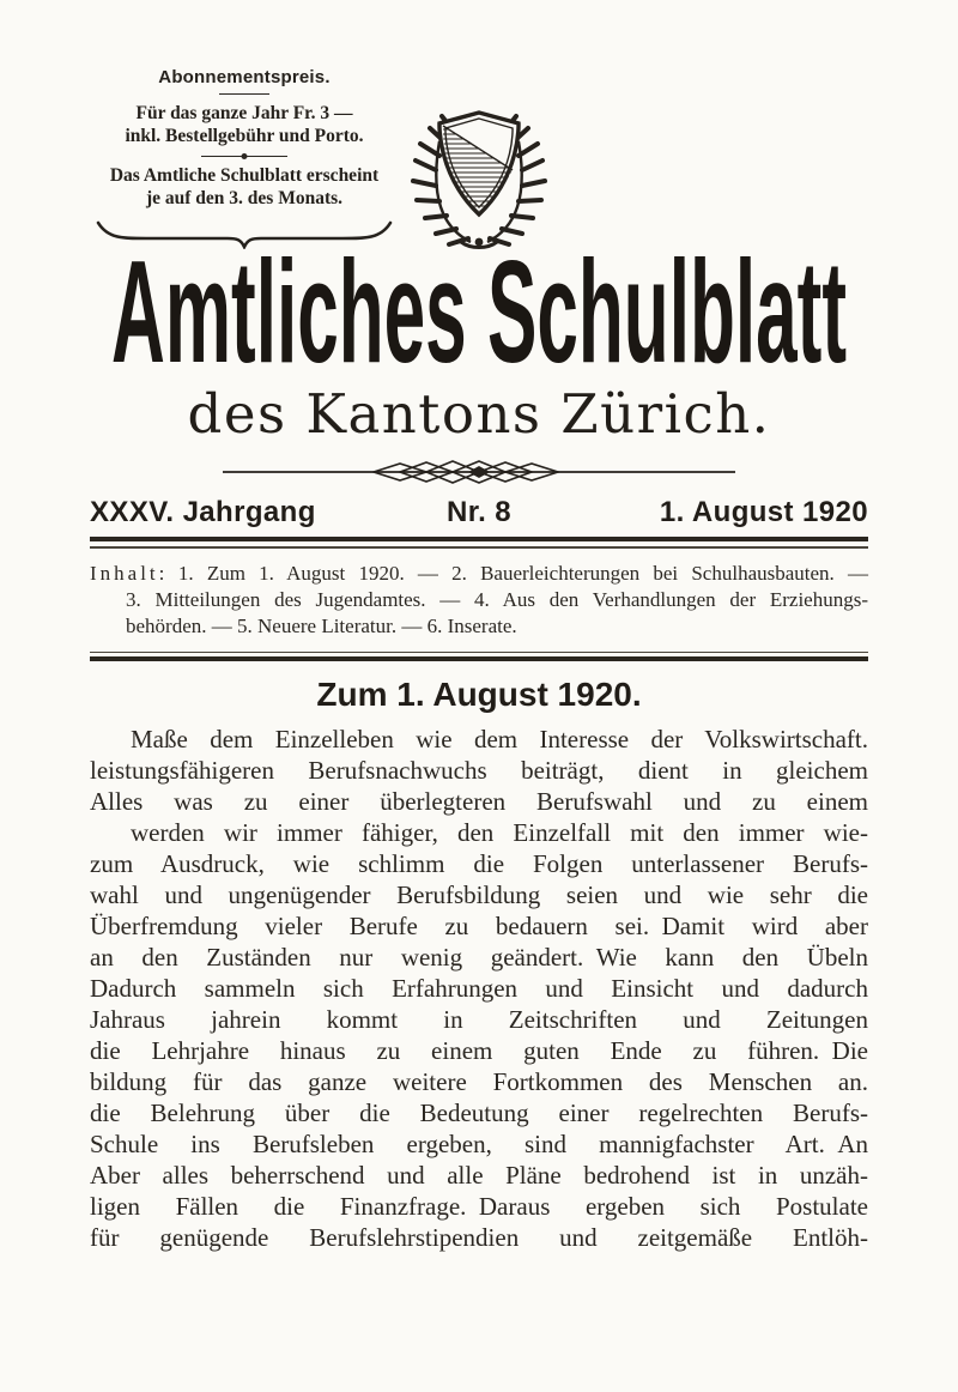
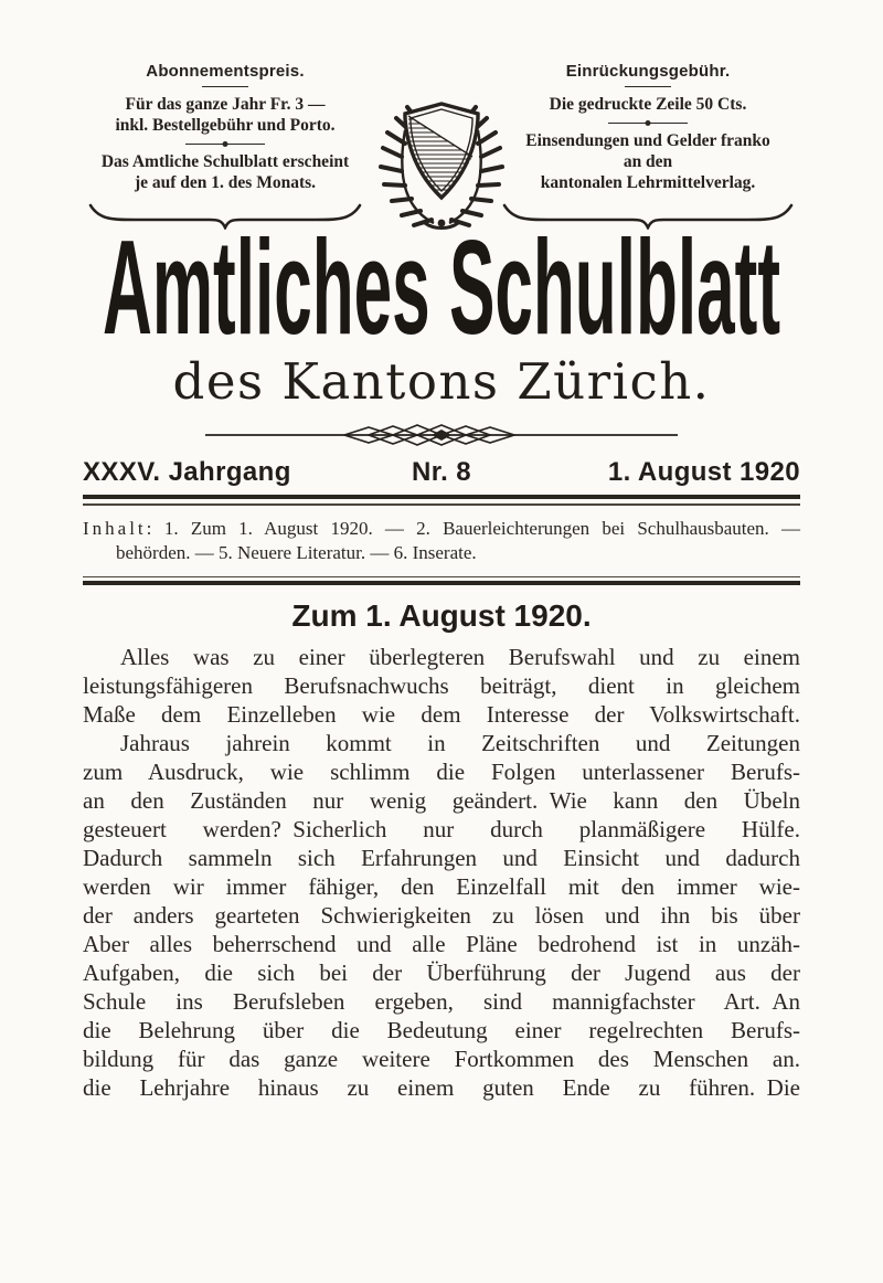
  Abonnementspreis.
  Für das ganze Jahr Fr. 3 —
  inkl. Bestellgebühr und Porto.
  Das Amtliche Schulblatt erscheint
- je auf den 3. des Monats.
+ je auf den 1. des Monats.
+ Einrückungsgebühr.
+ Die gedruckte Zeile 50 Cts.
+ Einsendungen und Gelder franko
+ an den
+ kantonalen Lehrmittelverlag.
  Amtliches Schulblatt
  des Kantons Zürich.
  XXXV. Jahrgang
  Nr. 8
  1. August 1920
  Inhalt: 1. Zum 1. August 1920. — 2. Bauerleichterungen bei Schulhausbauten. —
- 3. Mitteilungen des Jugendamtes. — 4. Aus den Verhandlungen der Erziehungs-
  behörden. — 5. Neuere Literatur. — 6. Inserate.
  Zum 1. August 1920.
- Maße dem Einzelleben wie dem Interesse der Volkswirtschaft.
+ Alles was zu einer überlegteren Berufswahl und zu einem
  leistungsfähigeren Berufsnachwuchs beiträgt, dient in gleichem
- Alles was zu einer überlegteren Berufswahl und zu einem
+ Maße dem Einzelleben wie dem Interesse der Volkswirtschaft.
- werden wir immer fähiger, den Einzelfall mit den immer wie-
+ Jahraus jahrein kommt in Zeitschriften und Zeitungen
  zum Ausdruck, wie schlimm die Folgen unterlassener Berufs-
- wahl und ungenügender Berufsbildung seien und wie sehr die
- Überfremdung vieler Berufe zu bedauern sei. Damit wird aber
  an den Zuständen nur wenig geändert. Wie kann den Übeln
+ gesteuert werden? Sicherlich nur durch planmäßigere Hülfe.
  Dadurch sammeln sich Erfahrungen und Einsicht und dadurch
- Jahraus jahrein kommt in Zeitschriften und Zeitungen
+ werden wir immer fähiger, den Einzelfall mit den immer wie-
+ der anders gearteten Schwierigkeiten zu lösen und ihn bis über
- die Lehrjahre hinaus zu einem guten Ende zu führen. Die
+ Aber alles beherrschend und alle Pläne bedrohend ist in unzäh-
+ Aufgaben, die sich bei der Überführung der Jugend aus der
- bildung für das ganze weitere Fortkommen des Menschen an.
+ Schule ins Berufsleben ergeben, sind mannigfachster Art. An
  die Belehrung über die Bedeutung einer regelrechten Berufs-
- Schule ins Berufsleben ergeben, sind mannigfachster Art. An
+ bildung für das ganze weitere Fortkommen des Menschen an.
- Aber alles beherrschend und alle Pläne bedrohend ist in unzäh-
+ die Lehrjahre hinaus zu einem guten Ende zu führen. Die
- ligen Fällen die Finanzfrage. Daraus ergeben sich Postulate
- für genügende Berufslehrstipendien und zeitgemäße Entlöh-
